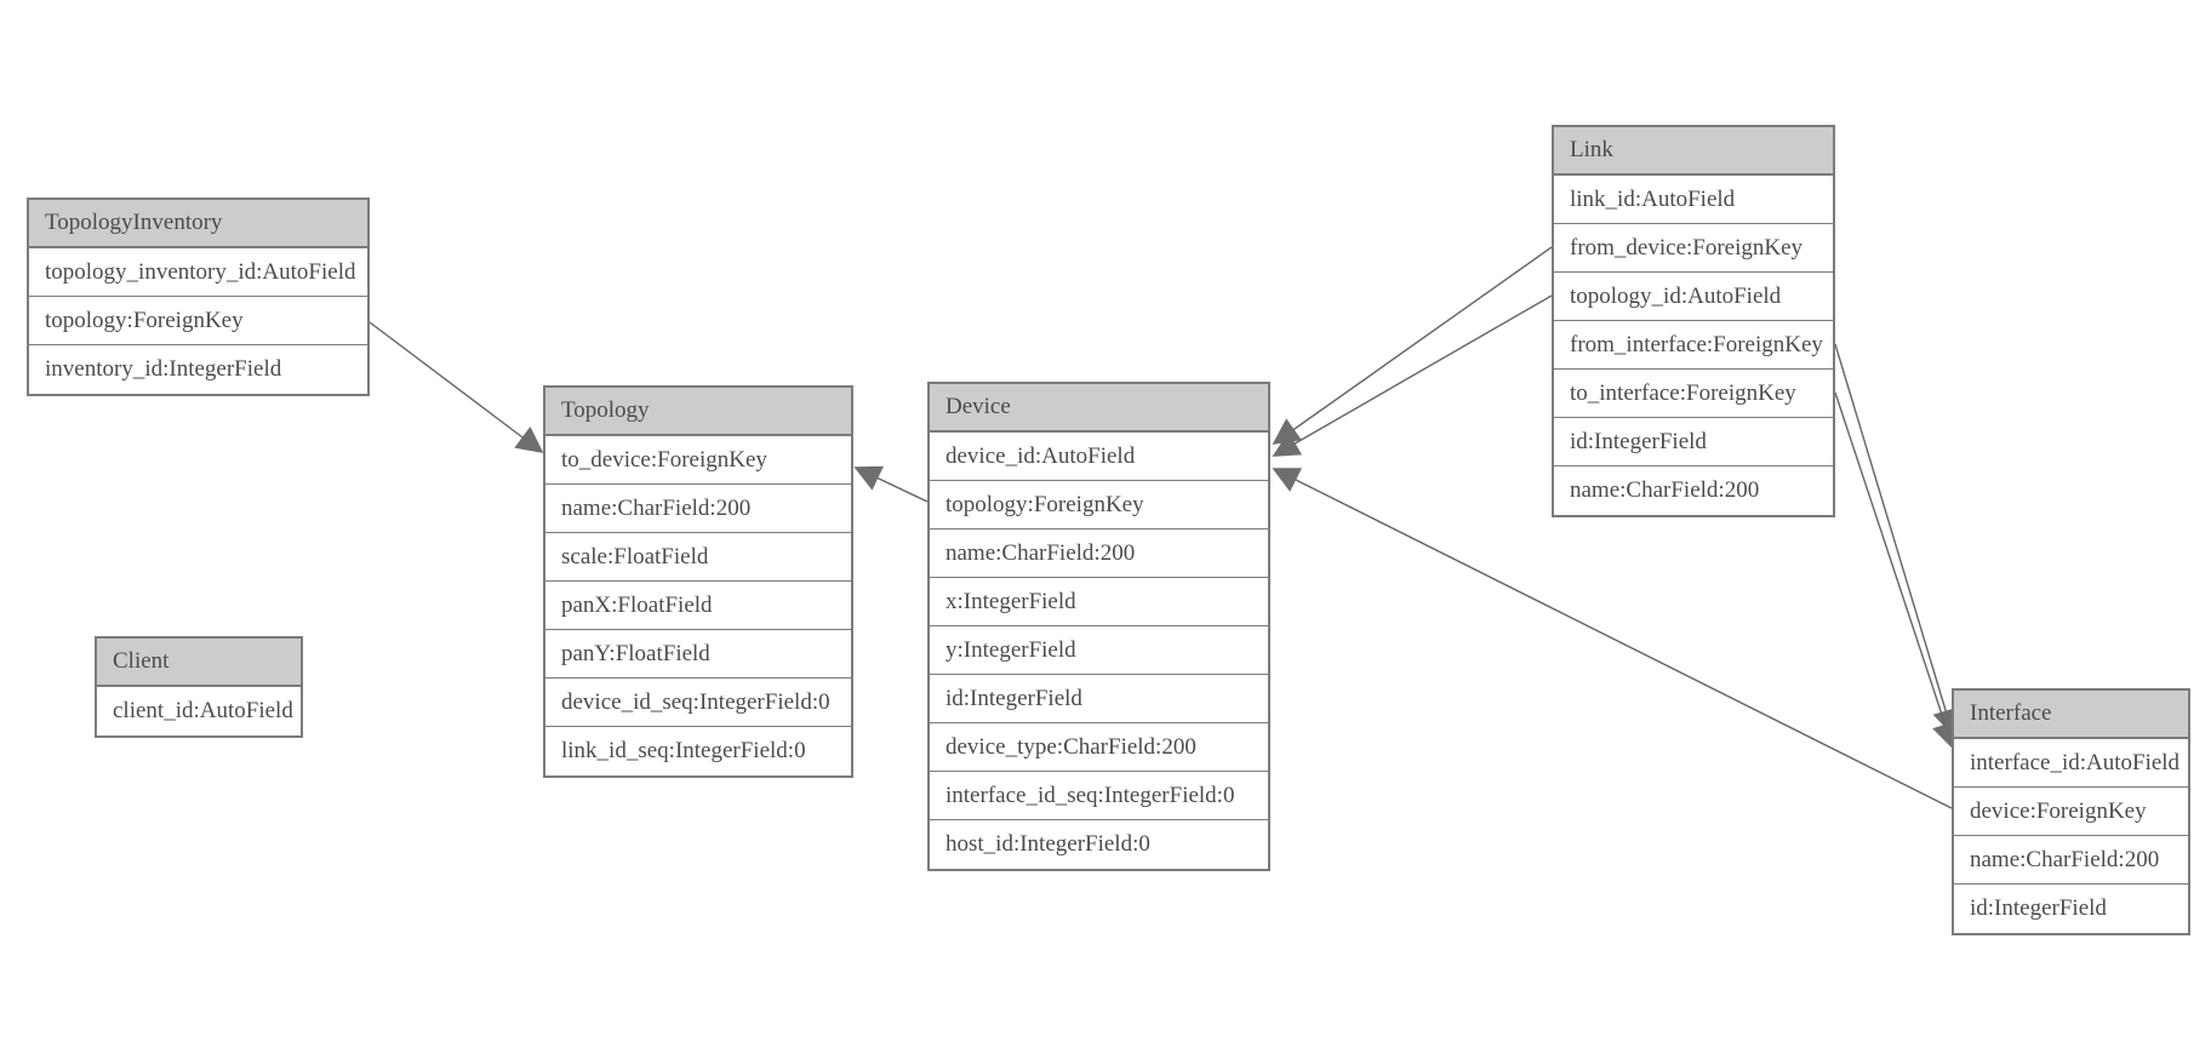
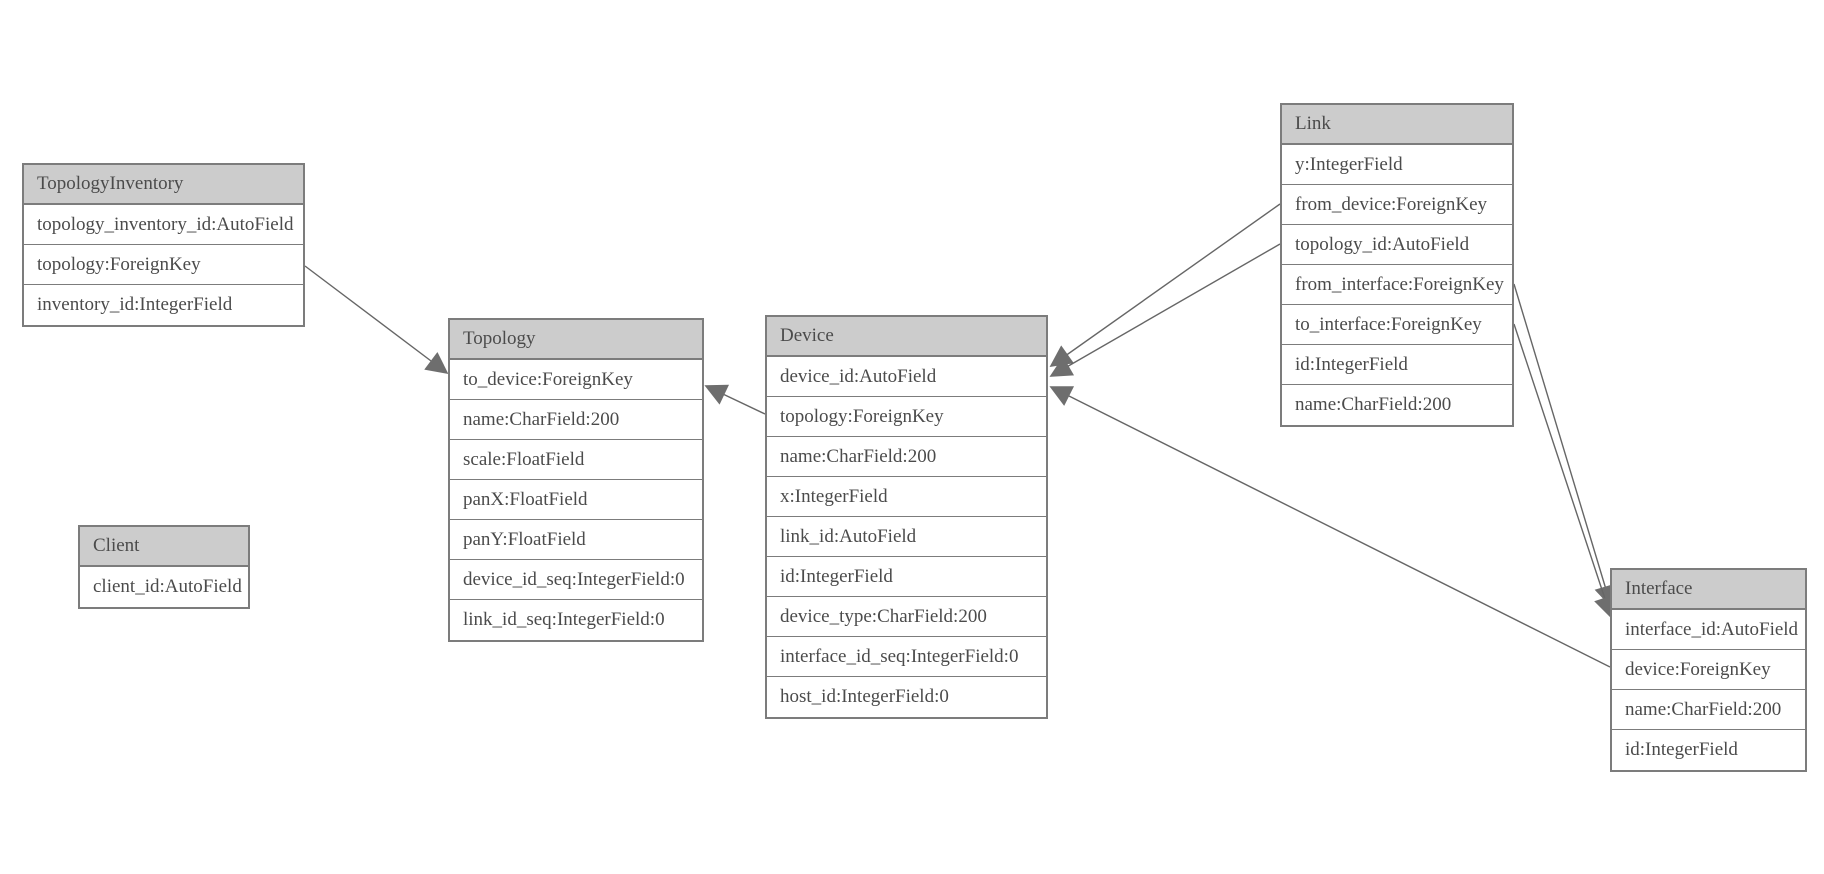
  TopologyInventory
  topology_inventory_id:AutoField
  topology:ForeignKey
  inventory_id:IntegerField
  Topology
  to_device:ForeignKey
  name:CharField:200
  scale:FloatField
  panX:FloatField
  panY:FloatField
  device_id_seq:IntegerField:0
  link_id_seq:IntegerField:0
  Client
  client_id:AutoField
  Device
  device_id:AutoField
  topology:ForeignKey
  name:CharField:200
  x:IntegerField
- y:IntegerField
+ link_id:AutoField
  id:IntegerField
  device_type:CharField:200
  interface_id_seq:IntegerField:0
  host_id:IntegerField:0
  Link
- link_id:AutoField
+ y:IntegerField
  from_device:ForeignKey
  topology_id:AutoField
  from_interface:ForeignKey
  to_interface:ForeignKey
  id:IntegerField
  name:CharField:200
  Interface
  interface_id:AutoField
  device:ForeignKey
  name:CharField:200
  id:IntegerField
